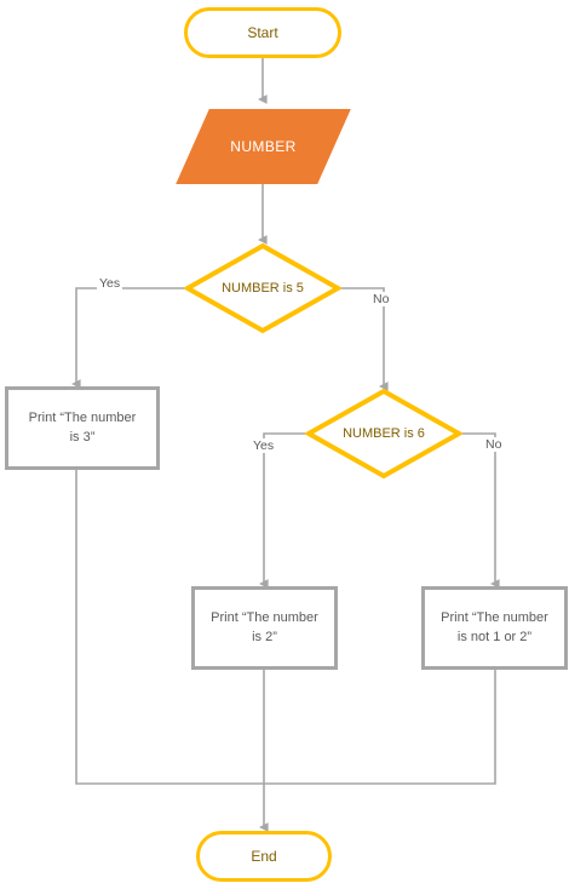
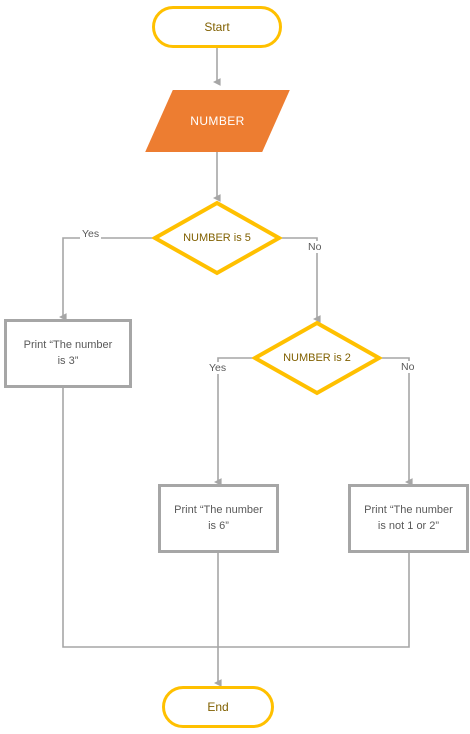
  Start
  NUMBER
  NUMBER is 5
- NUMBER is 6
+ NUMBER is 2
  Print “The number
  is 3”
  Print “The number
- is 2”
+ is 6”
  Print “The number
  is not 1 or 2”
  End
  Yes
  No
  Yes
  No
